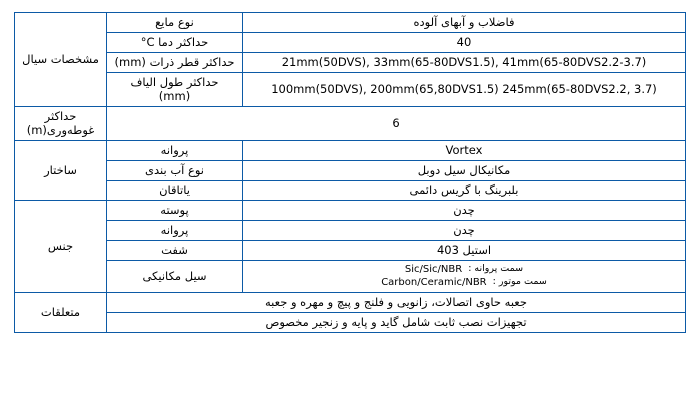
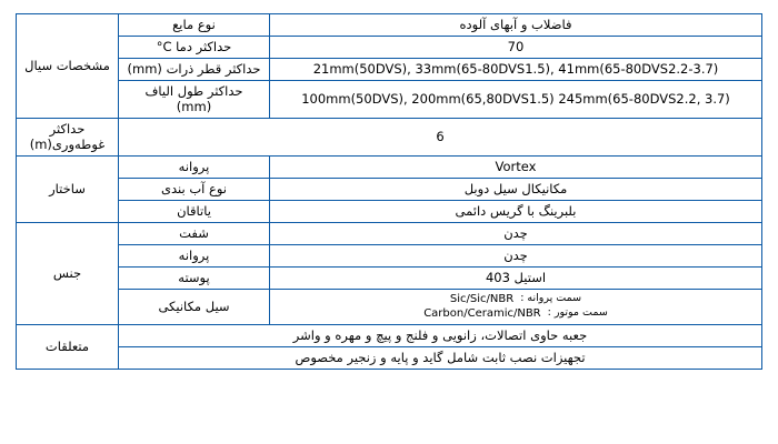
  فاضلاب و آبهای آلوده	نوع مایع	مشخصات سیال
- 40	حداکثر دما C°
+ 70	حداکثر دما C°
  21mm(50DVS), 33mm(65-80DVS1.5), 41mm(65-80DVS2.2-3.7)	حداکثر قطر ذرات (mm)
  100mm(50DVS), 200mm(65,80DVS1.5) 245mm(65-80DVS2.2, 3.7)	حداکثر طول الیاف (mm)
  6	حداکثر غوطه‌وری(m)
  Vortex	پروانه	ساختار
  مکانیکال سیل دوبل	نوع آب بندی
  بلبرینگ با گریس دائمی	یاتاقان
- چدن	پوسته	جنس
+ چدن	شفت	جنس
  چدن	پروانه
- استیل 403	شفت
+ استیل 403	پوسته
  سمت پروانه : Sic/Sic/NBR سمت موتور : Carbon/Ceramic/NBR	سیل مکانیکی
- جعبه حاوی اتصالات، زانویی و فلنج و پیچ و مهره و جعبه	متعلقات
+ جعبه حاوی اتصالات، زانویی و فلنج و پیچ و مهره و واشر	متعلقات
  تجهیزات نصب ثابت شامل گاید و پایه و زنجیر مخصوص
